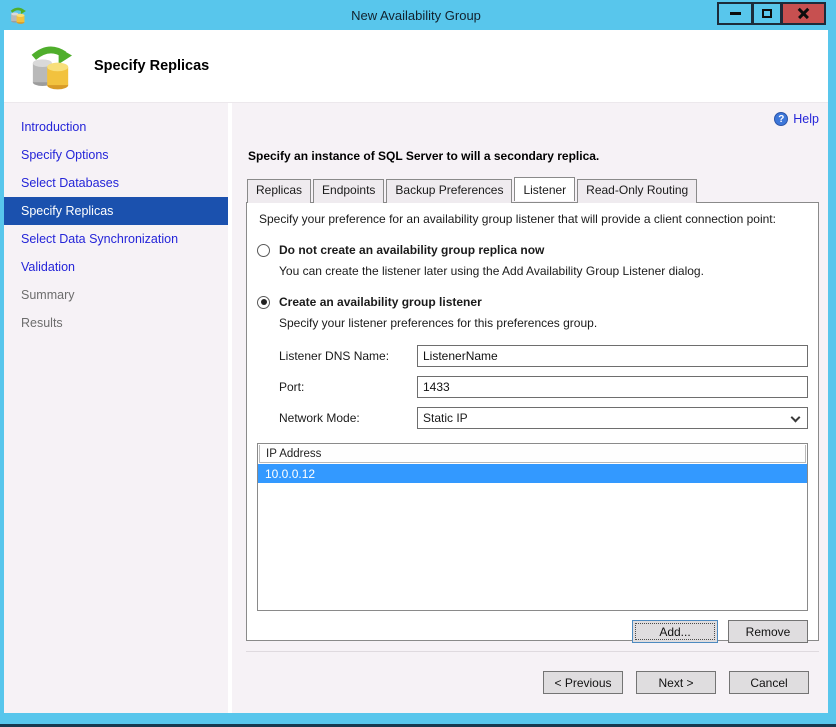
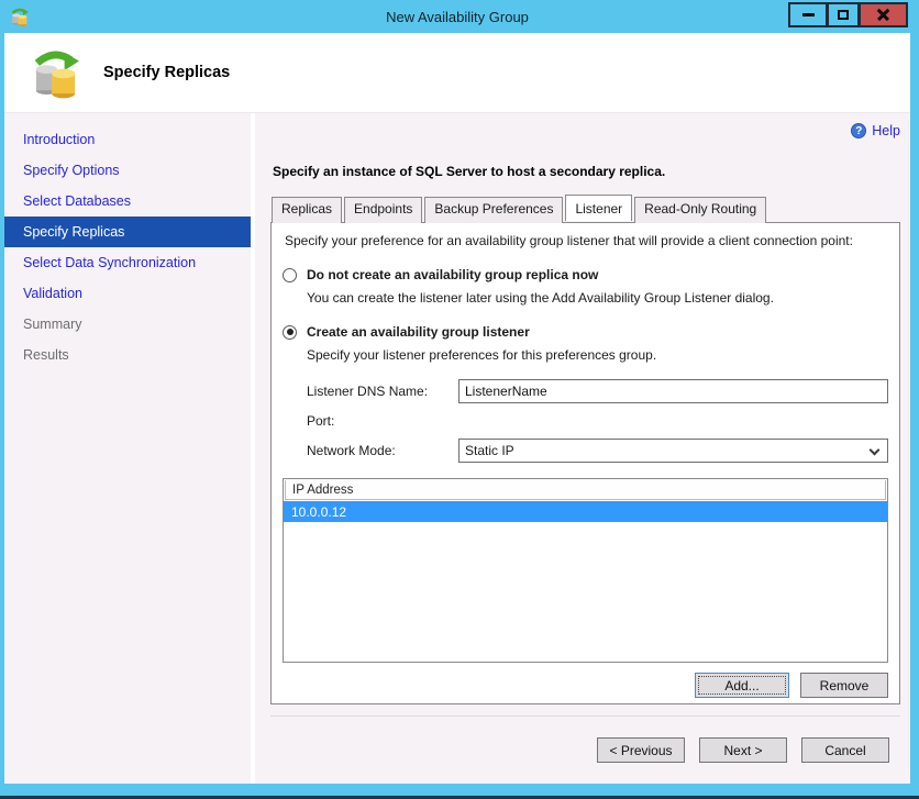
  New Availability Group
  Specify Replicas
  Introduction
  Specify Options
  Select Databases
  Specify Replicas
  Select Data Synchronization
  Validation
  Summary
  Results
  ?
  Help
- Specify an instance of SQL Server to will a secondary replica.
+ Specify an instance of SQL Server to host a secondary replica.
  Replicas
  Endpoints
  Backup Preferences
  Listener
  Read-Only Routing
  Specify your preference for an availability group listener that will provide a client connection point:
  Do not create an availability group replica now
  You can create the listener later using the Add Availability Group Listener dialog.
  Create an availability group listener
  Specify your listener preferences for this preferences group.
  Listener DNS Name:
  ListenerName
  Port:
- 1433
  Network Mode:
  Static IP
  IP Address
  10.0.0.12
  Add...
  Remove
  < Previous
  Next >
  Cancel
